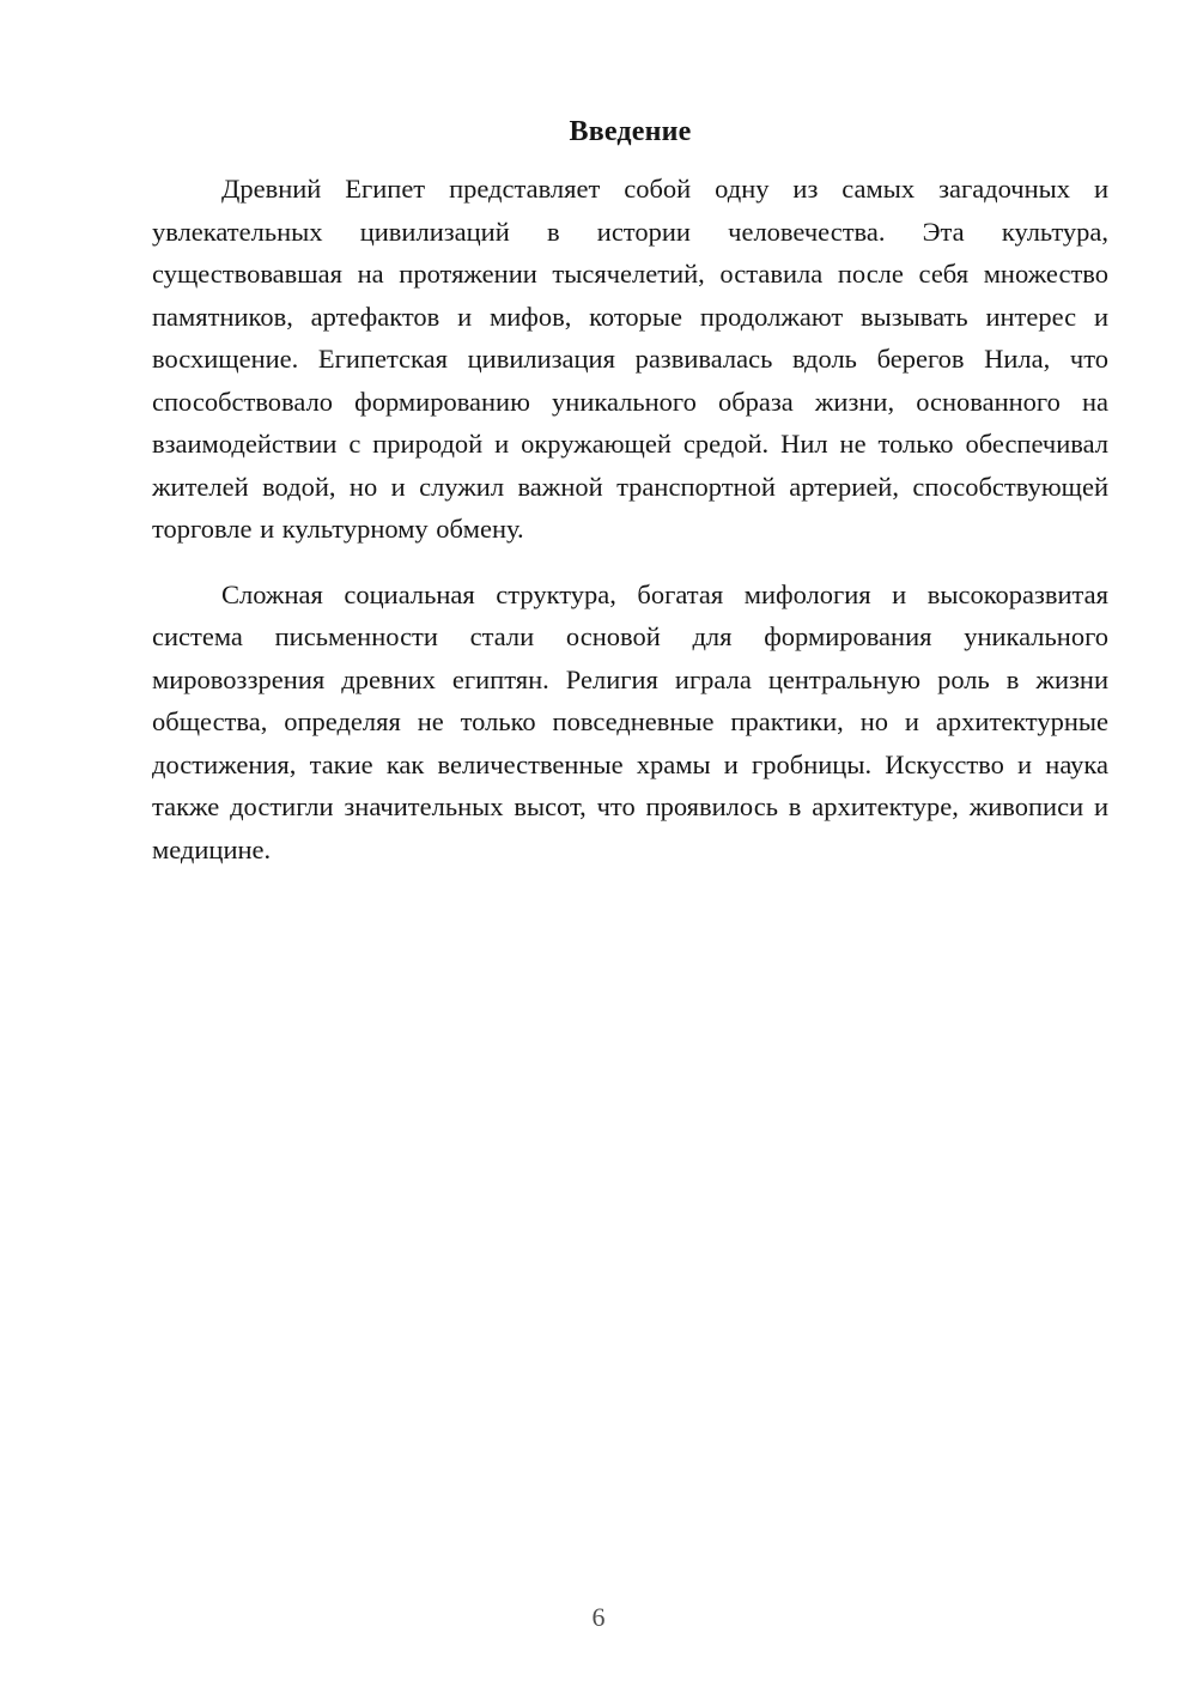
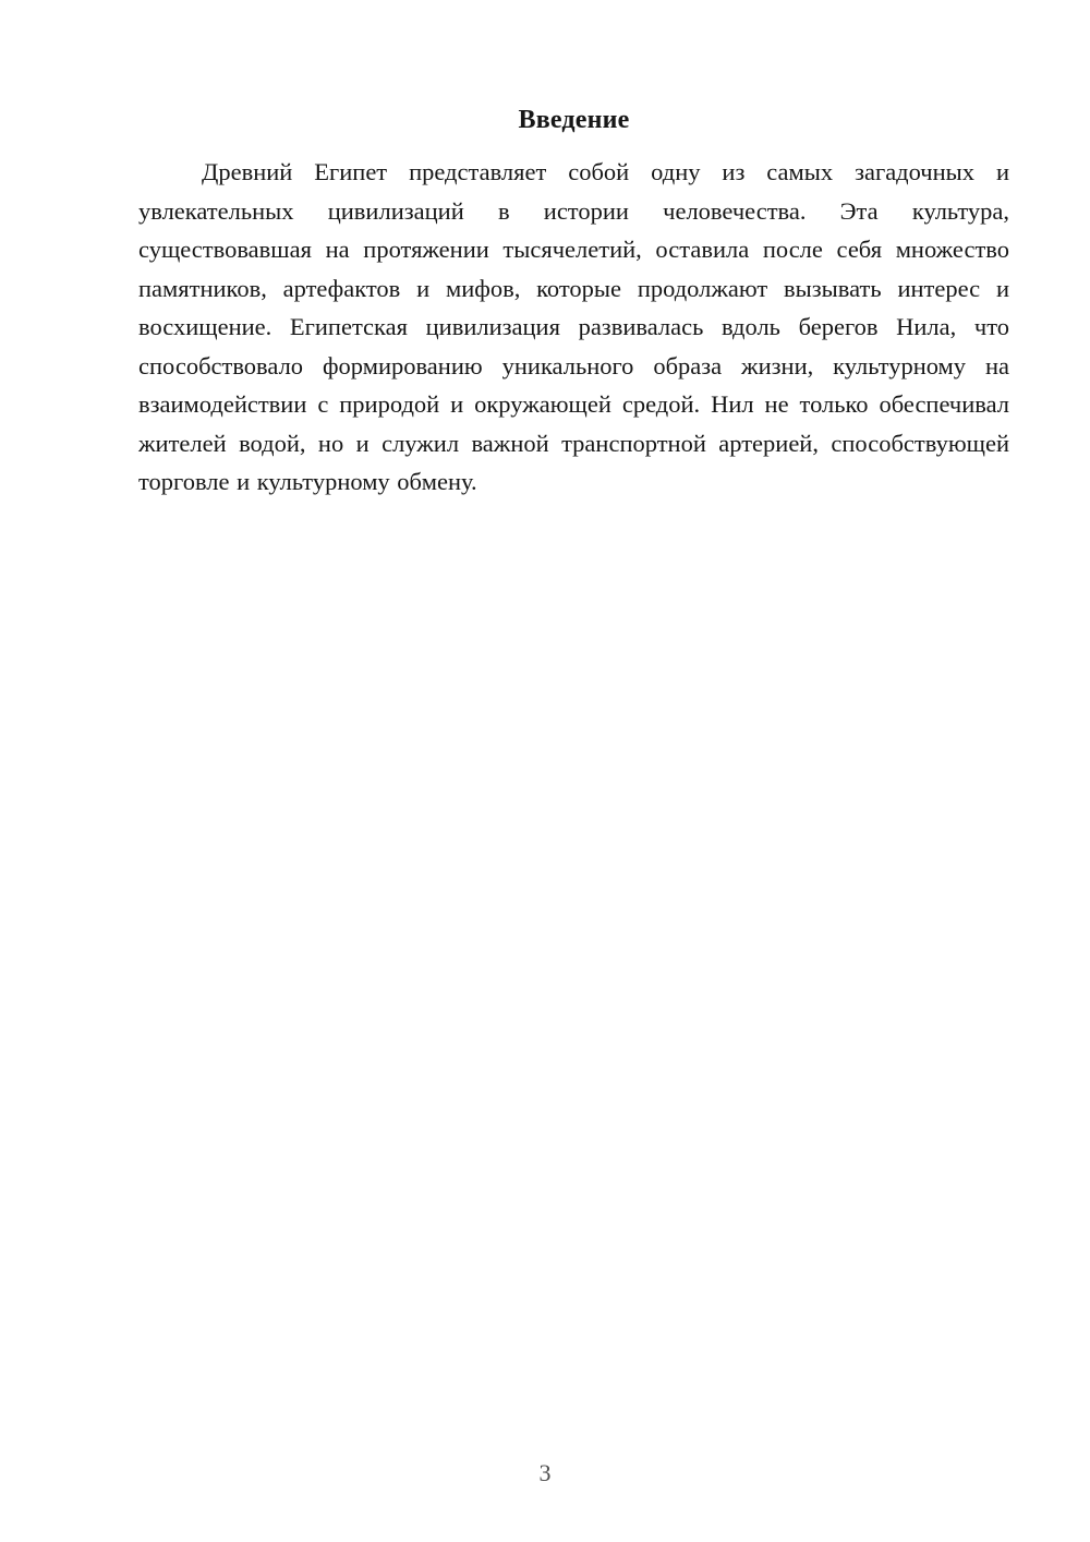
  Введение
- Древний Египет представляет собой одну из самых загадочных и увлекательных цивилизаций в истории человечества. Эта культура, существовавшая на протяжении тысячелетий, оставила после себя множество памятников, артефактов и мифов, которые продолжают вызывать интерес и восхищение. Египетская цивилизация развивалась вдоль берегов Нила, что способствовало формированию уникального образа жизни, основанного на взаимодействии с природой и окружающей средой. Нил не только обеспечивал жителей водой, но и служил важной транспортной артерией, способствующей торговле и культурному обмену.
+ Древний Египет представляет собой одну из самых загадочных и увлекательных цивилизаций в истории человечества. Эта культура, существовавшая на протяжении тысячелетий, оставила после себя множество памятников, артефактов и мифов, которые продолжают вызывать интерес и восхищение. Египетская цивилизация развивалась вдоль берегов Нила, что способствовало формированию уникального образа жизни, культурному на взаимодействии с природой и окружающей средой. Нил не только обеспечивал жителей водой, но и служил важной транспортной артерией, способствующей торговле и культурному обмену.
- Сложная социальная структура, богатая мифология и высокоразвитая система письменности стали основой для формирования уникального мировоззрения древних египтян. Религия играла центральную роль в жизни общества, определяя не только повседневные практики, но и архитектурные достижения, такие как величественные храмы и гробницы. Искусство и наука также достигли значительных высот, что проявилось в архитектуре, живописи и медицине.
- 6
+ 3
